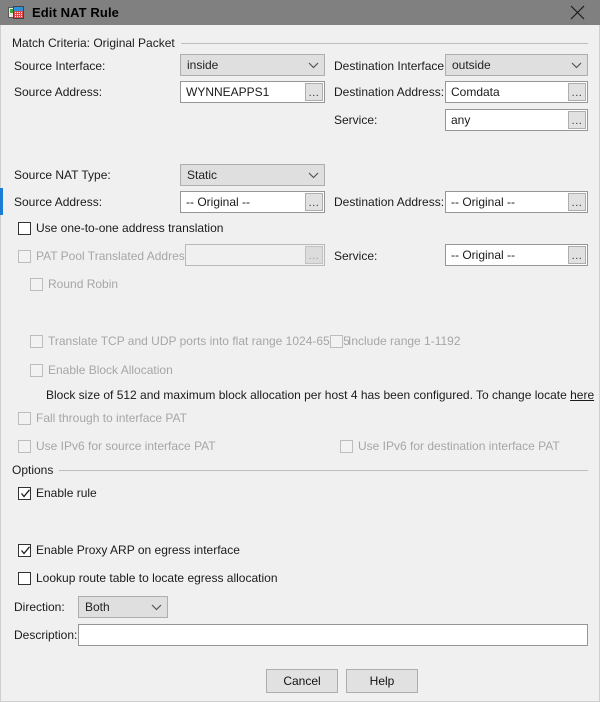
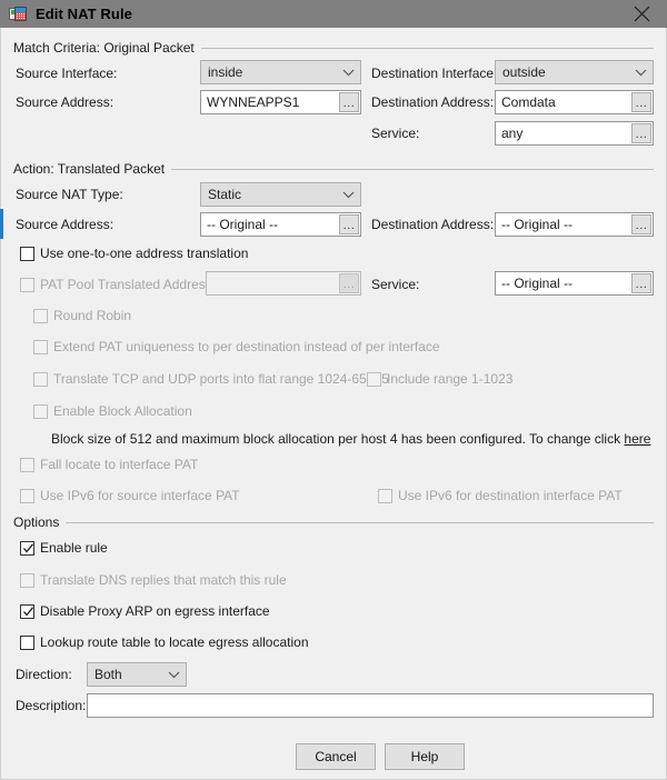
  Edit NAT Rule
  Match Criteria: Original Packet
  Source Interface:
  inside
  Destination Interface
  outside
  Source Address:
  WYNNEAPPS1
  ...
  Destination Address:
  Comdata
  ...
  Service:
  any
  ...
+ Action: Translated Packet
  Source NAT Type:
  Static
  Source Address:
  -- Original --
  ...
  Destination Address:
  -- Original --
  ...
  Use one-to-one address translation
  PAT Pool Translated Addres
  ...
  Service:
  -- Original --
  ...
  Round Robin
+ Extend PAT uniqueness to per destination instead of per interface
  Translate TCP and UDP ports into flat range 1024-655
- Include range 1-1192
+ Include range 1-1023
  Enable Block Allocation
- Block size of 512 and maximum block allocation per host 4 has been configured. To change locate here
+ Block size of 512 and maximum block allocation per host 4 has been configured. To change click here
- Fall through to interface PAT
+ Fall locate to interface PAT
  Use IPv6 for source interface PAT
  Use IPv6 for destination interface PAT
  Options
  Enable rule
+ Translate DNS replies that match this rule
- Enable Proxy ARP on egress interface
+ Disable Proxy ARP on egress interface
  Lookup route table to locate egress allocation
  Direction:
  Both
  Description:
  Cancel
  Help
